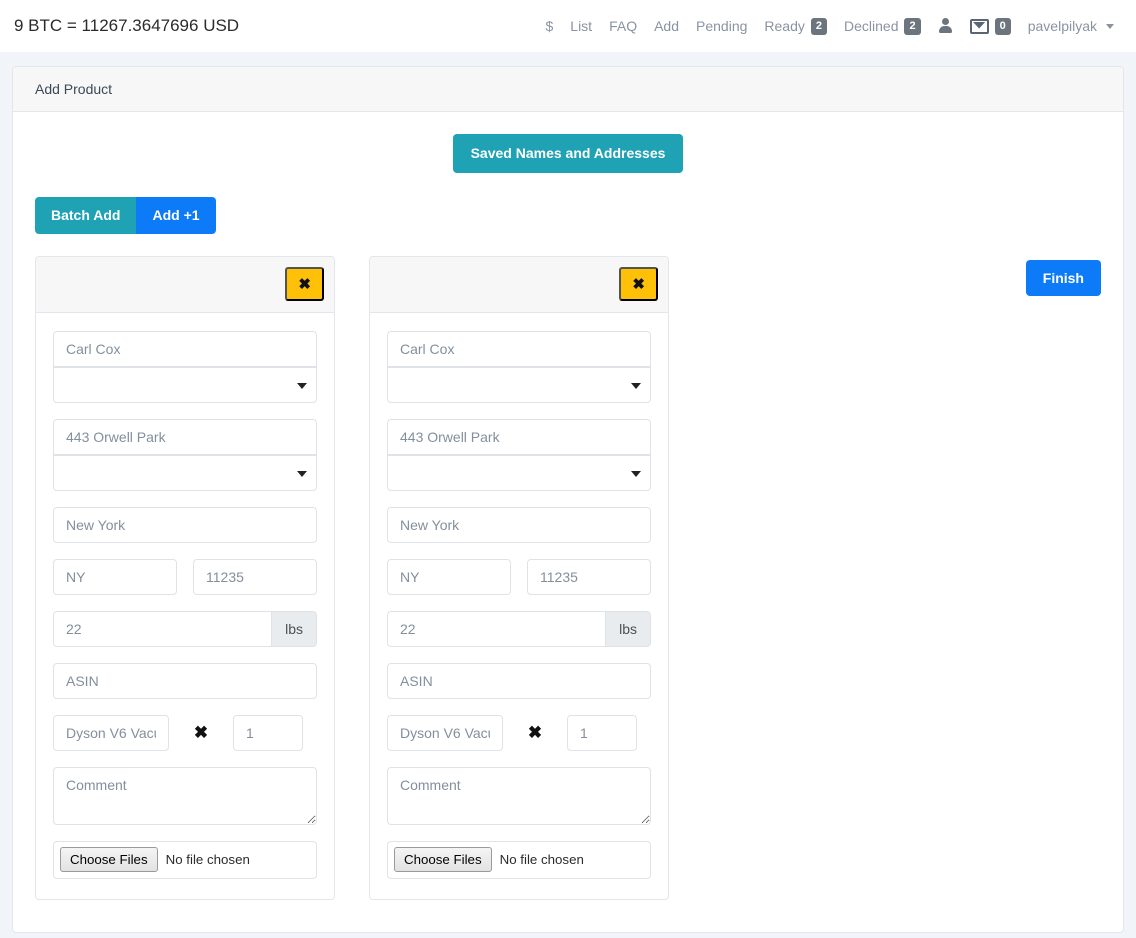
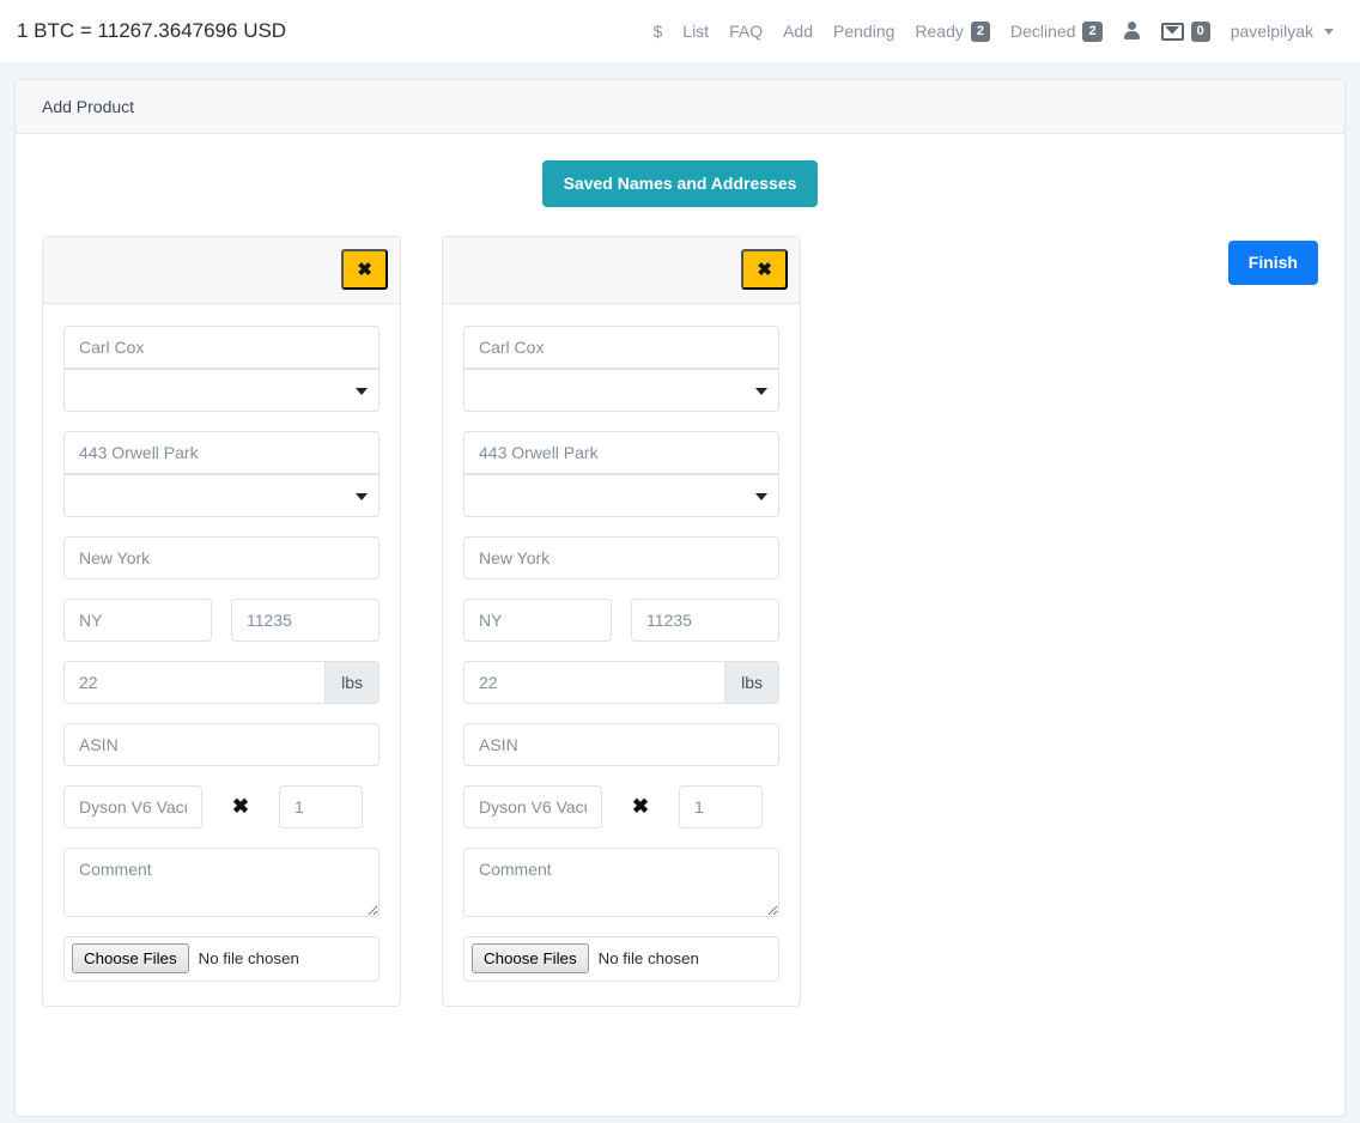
- 9 BTC = 11267.3647696 USD
+ 1 BTC = 11267.3647696 USD
  $
  List
  FAQ
  Add
  Pending
  Ready
  2
  Declined
  2
  0
  pavelpilyak
  Add Product
  Saved Names and Addresses
- Batch Add
- Add +1
  ✖
  Carl Cox
  443 Orwell Park
  New York
  NY
  11235
  22
  lbs
  ASIN
  Dyson V6 Vac
  ✖
  1
  Comment
  Choose Files
  No file chosen
  ✖
  Carl Cox
  443 Orwell Park
  New York
  NY
  11235
  22
  lbs
  ASIN
  Dyson V6 Vac
  ✖
  1
  Comment
  Choose Files
  No file chosen
  Finish
